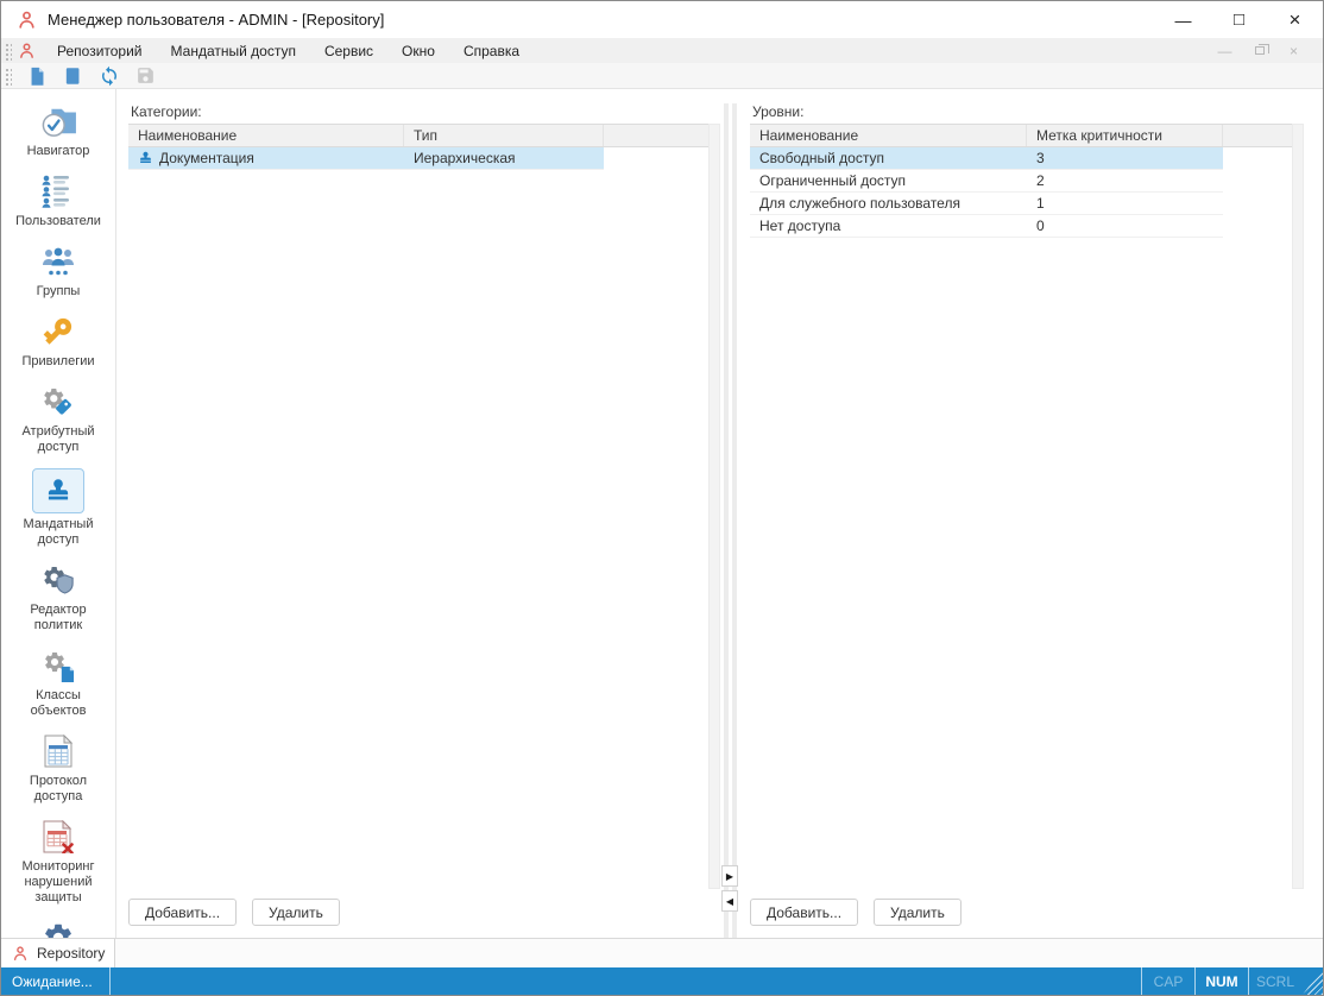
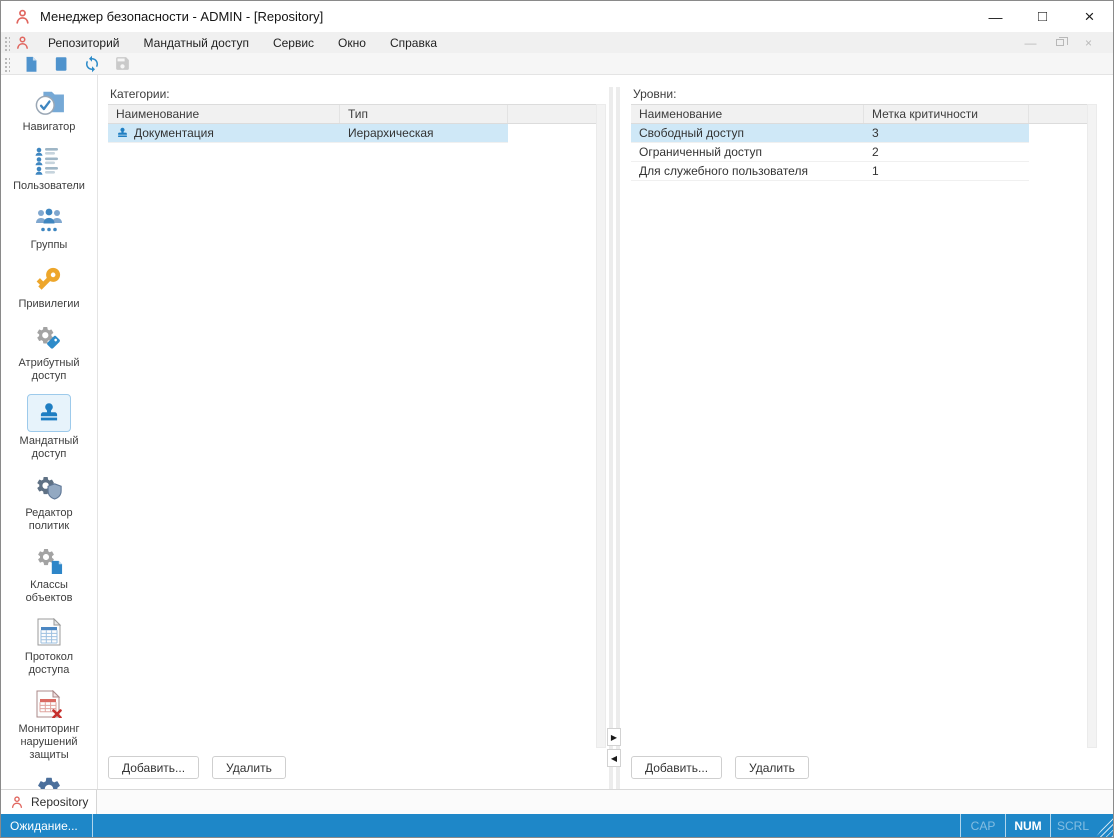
- Менеджер пользователя - ADMIN - [Repository]
+ Менеджер безопасности - ADMIN - [Repository]
  —
  □
  ×
  Репозиторий
  Мандатный доступ
  Сервис
  Окно
  Справка
  —
  ×
  Навигатор
  Пользователи
  Группы
  Привилегии
  Атрибутный
  доступ
  Мандатный
  доступ
  Редактор
  политик
  Классы
  объектов
  Протокол
  доступа
  Мониторинг
  нарушений
  защиты
  Категории:
  Наименование
  Тип
  Документация
  Иерархическая
  Добавить...
  Удалить
  ▶
  ◀
  Уровни:
  Наименование
  Метка критичности
  Свободный доступ
  3
  Ограниченный доступ
  2
  Для служебного пользователя
  1
- Нет доступа
- 0
  Добавить...
  Удалить
  Repository
  Ожидание...
  CAP
  NUM
  SCRL
